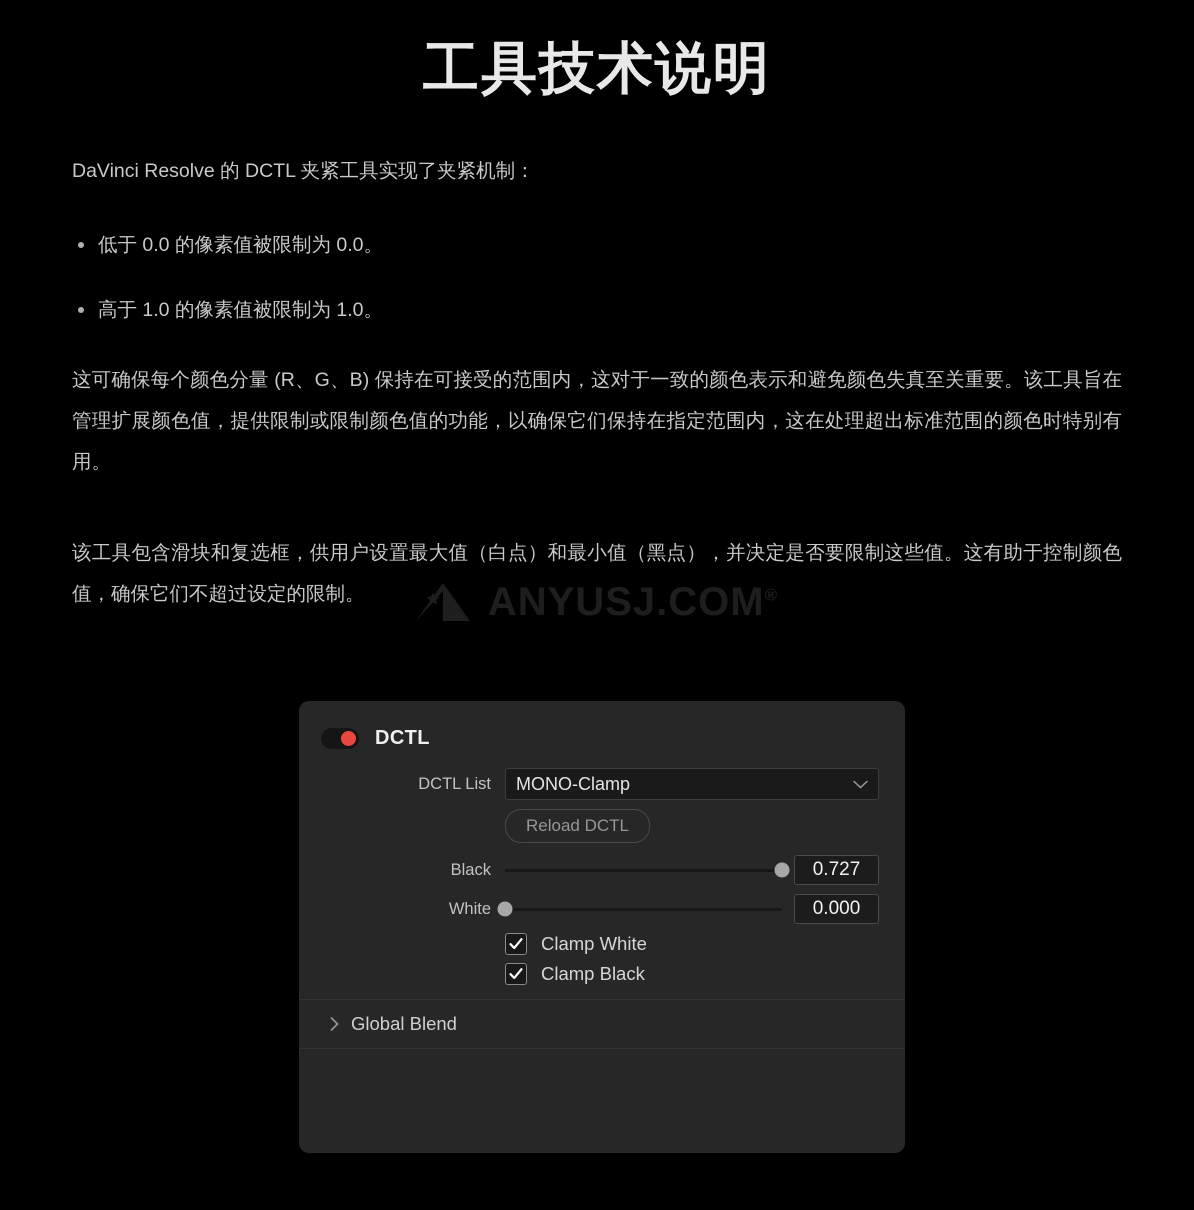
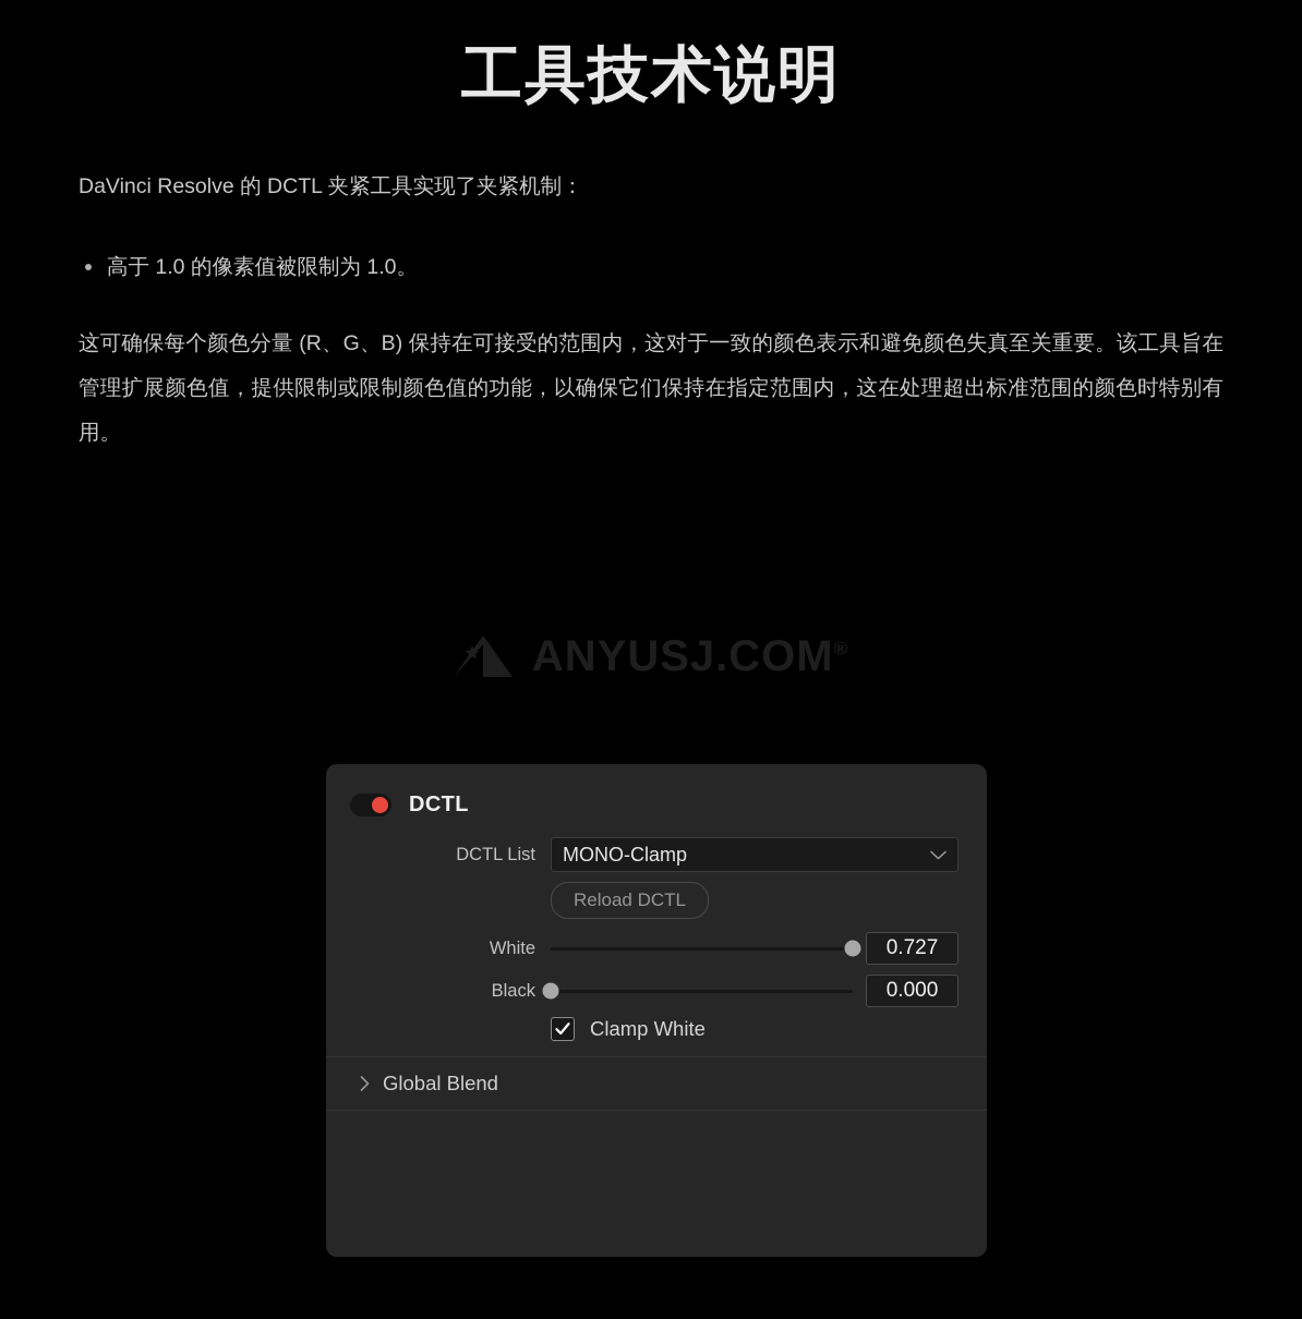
  工具技术说明
  DaVinci Resolve 的 DCTL 夹紧工具实现了夹紧机制：
- 低于 0.0 的像素值被限制为 0.0。
  高于 1.0 的像素值被限制为 1.0。
  这可确保每个颜色分量 (R、G、B) 保持在可接受的范围内，这对于一致的颜色表示和避免颜色失真至关重要。该工具旨在管理扩展颜色值，提供限制或限制颜色值的功能，以确保它们保持在指定范围内，这在处理超出标准范围的颜色时特别有用。
- 该工具包含滑块和复选框，供用户设置最大值（白点）和最小值（黑点），并决定是否要限制这些值。这有助于控制颜色值，确保它们不超过设定的限制。
  ANYUSJ.COM®
  DCTL
  DCTL List
  MONO-Clamp
  Reload DCTL
- Black
+ White
  0.727
- White
+ Black
  0.000
  Clamp White
- Clamp Black
  Global Blend
